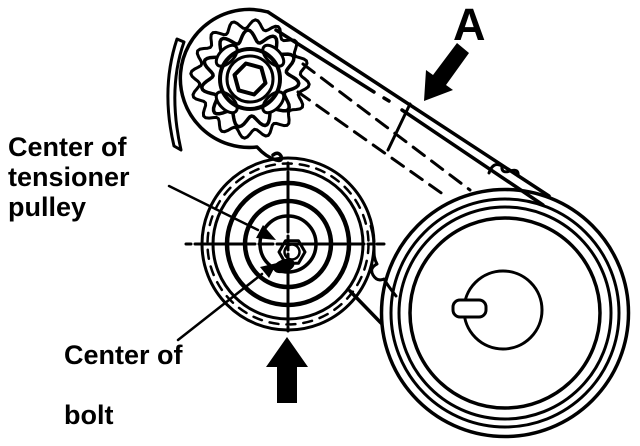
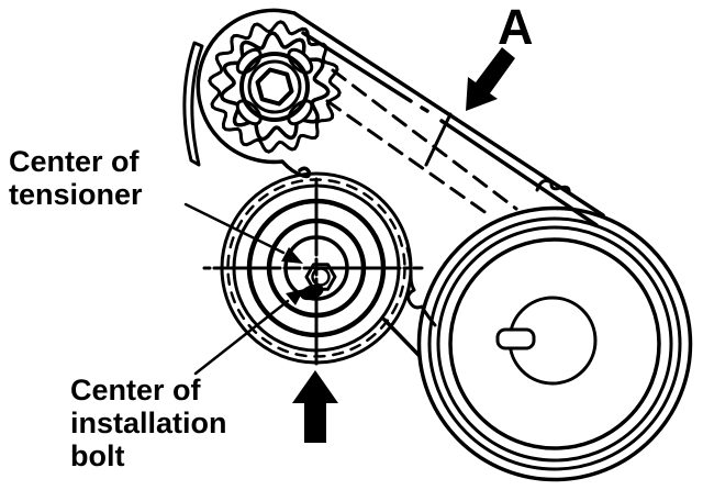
  Center of
  tensioner
- pulley
  Center of
+ installation
  bolt
  A
